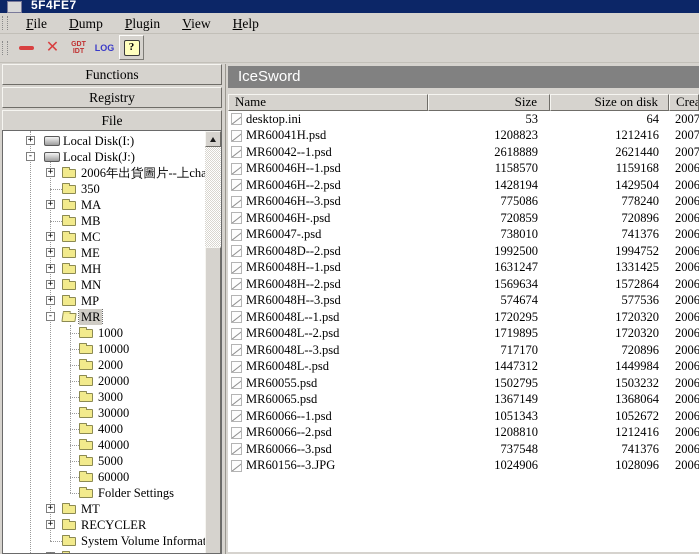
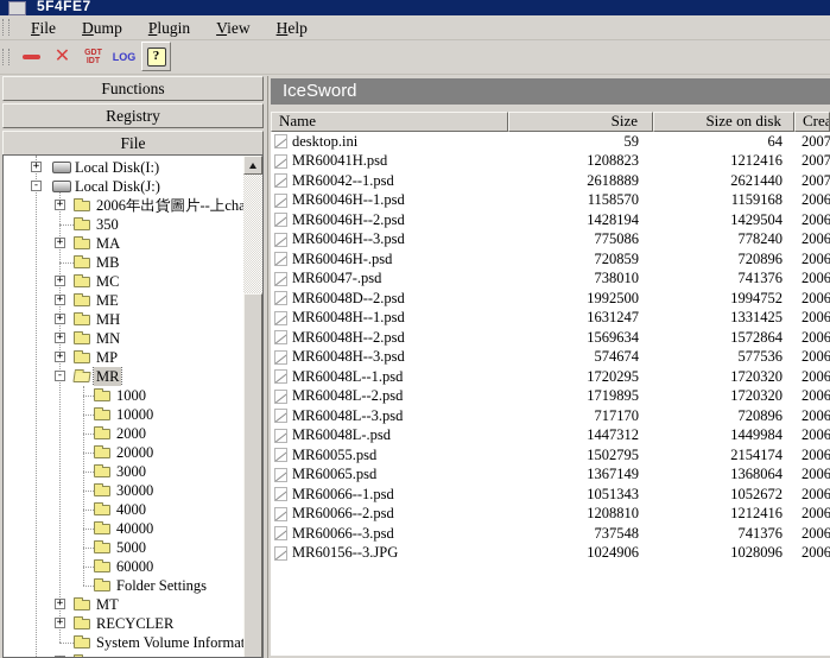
  5F4FE7
  File
  Dump
  Plugin
  View
  Help
  ✕
  LOG
  ?
  Functions
  Registry
  File
  +
  Local Disk(I:)
  -
  Local Disk(J:)
  +
  2006年出貨圖片--上cha
  350
  +
  MA
  MB
  +
  MC
  +
  ME
  +
  MH
  +
  MN
  +
  MP
  -
  MR
  1000
  10000
  2000
  20000
  3000
  30000
  4000
  40000
  5000
  60000
  Folder Settings
  +
  MT
  +
  RECYCLER
  System Volume Informa
  IceSword
  Name
  Size
  Size on disk
  Crea
  desktop.ini
- 53
+ 59
  64
  2007
  MR60041H.psd
  1208823
  1212416
  2007
  MR60042--1.psd
  2618889
  2621440
  2007
  MR60046H--1.psd
  1158570
  1159168
  2006
  MR60046H--2.psd
  1428194
  1429504
  2006
  MR60046H--3.psd
  775086
  778240
  2006
  MR60046H-.psd
  720859
  720896
  2006
  MR60047-.psd
  738010
  741376
  2006
  MR60048D--2.psd
  1992500
  1994752
  2006
  MR60048H--1.psd
  1631247
  1331425
  2006
  MR60048H--2.psd
  1569634
  1572864
  2006
  MR60048H--3.psd
  574674
  577536
  2006
  MR60048L--1.psd
  1720295
  1720320
  2006
  MR60048L--2.psd
  1719895
  1720320
  2006
  MR60048L--3.psd
  717170
  720896
  2006
  MR60048L-.psd
  1447312
  1449984
  2006
  MR60055.psd
  1502795
- 1503232
+ 2154174
  2006
  MR60065.psd
  1367149
  1368064
  2006
  MR60066--1.psd
  1051343
  1052672
  2006
  MR60066--2.psd
  1208810
  1212416
  2006
  MR60066--3.psd
  737548
  741376
  2006
  MR60156--3.JPG
  1024906
  1028096
  2006
